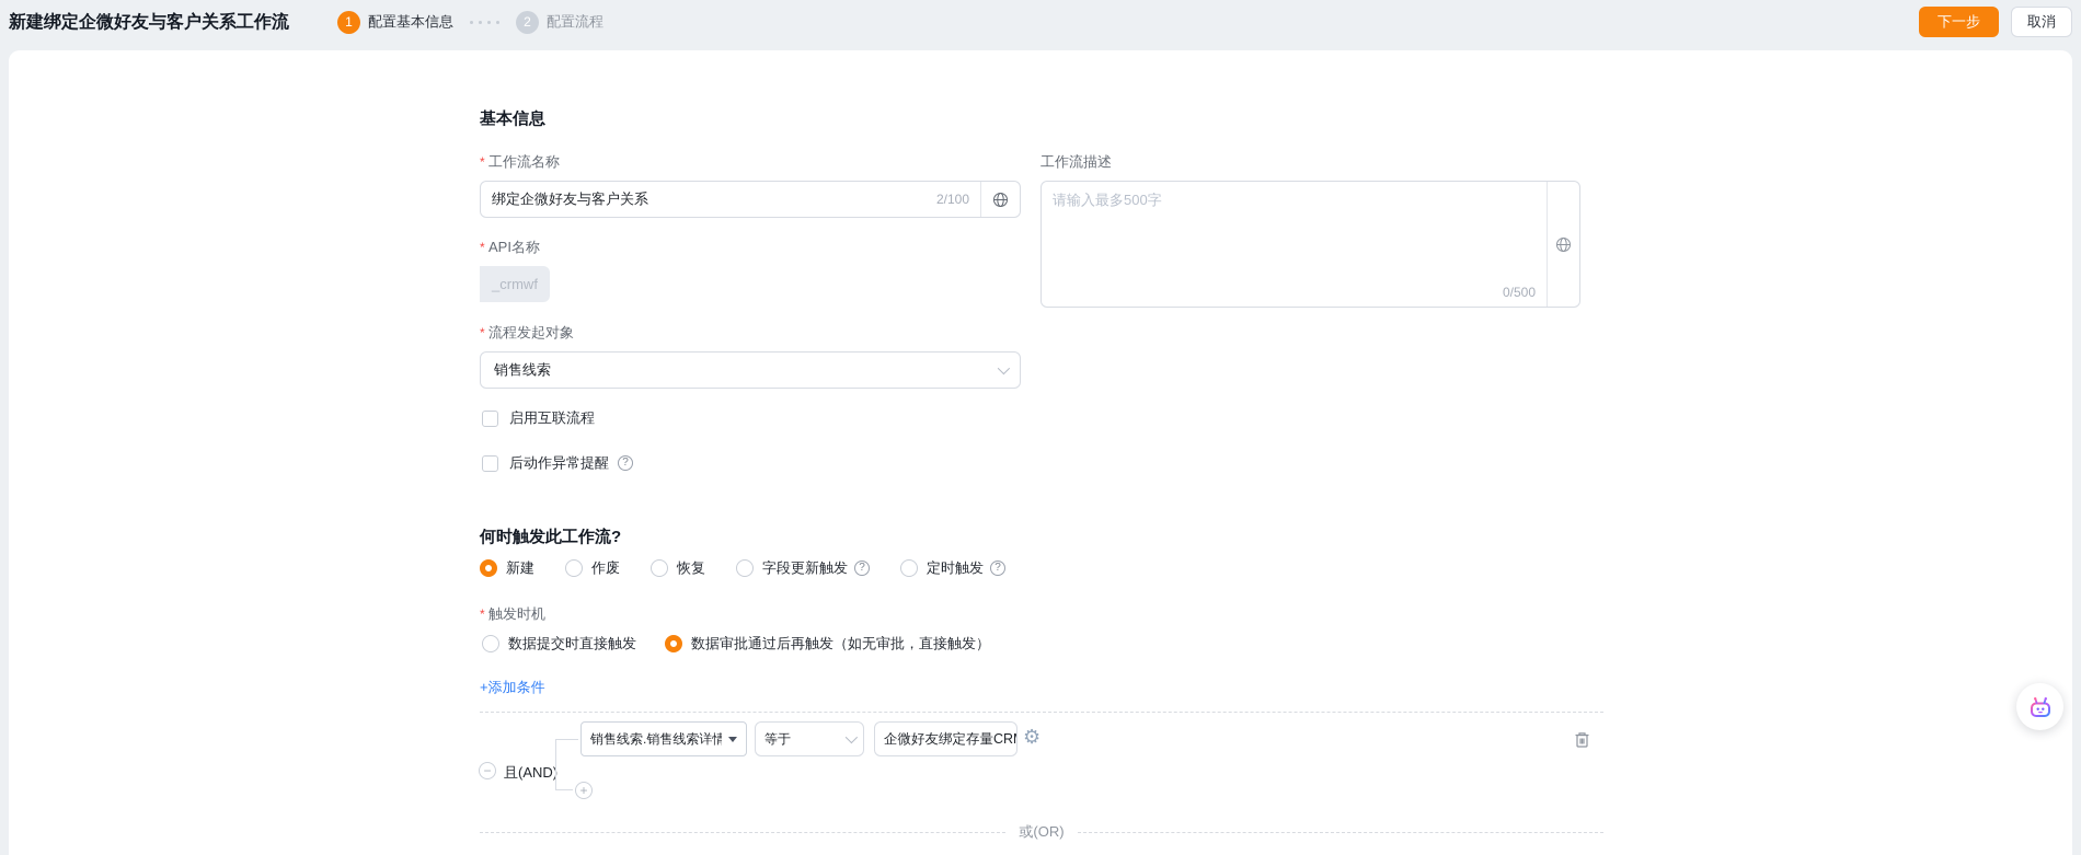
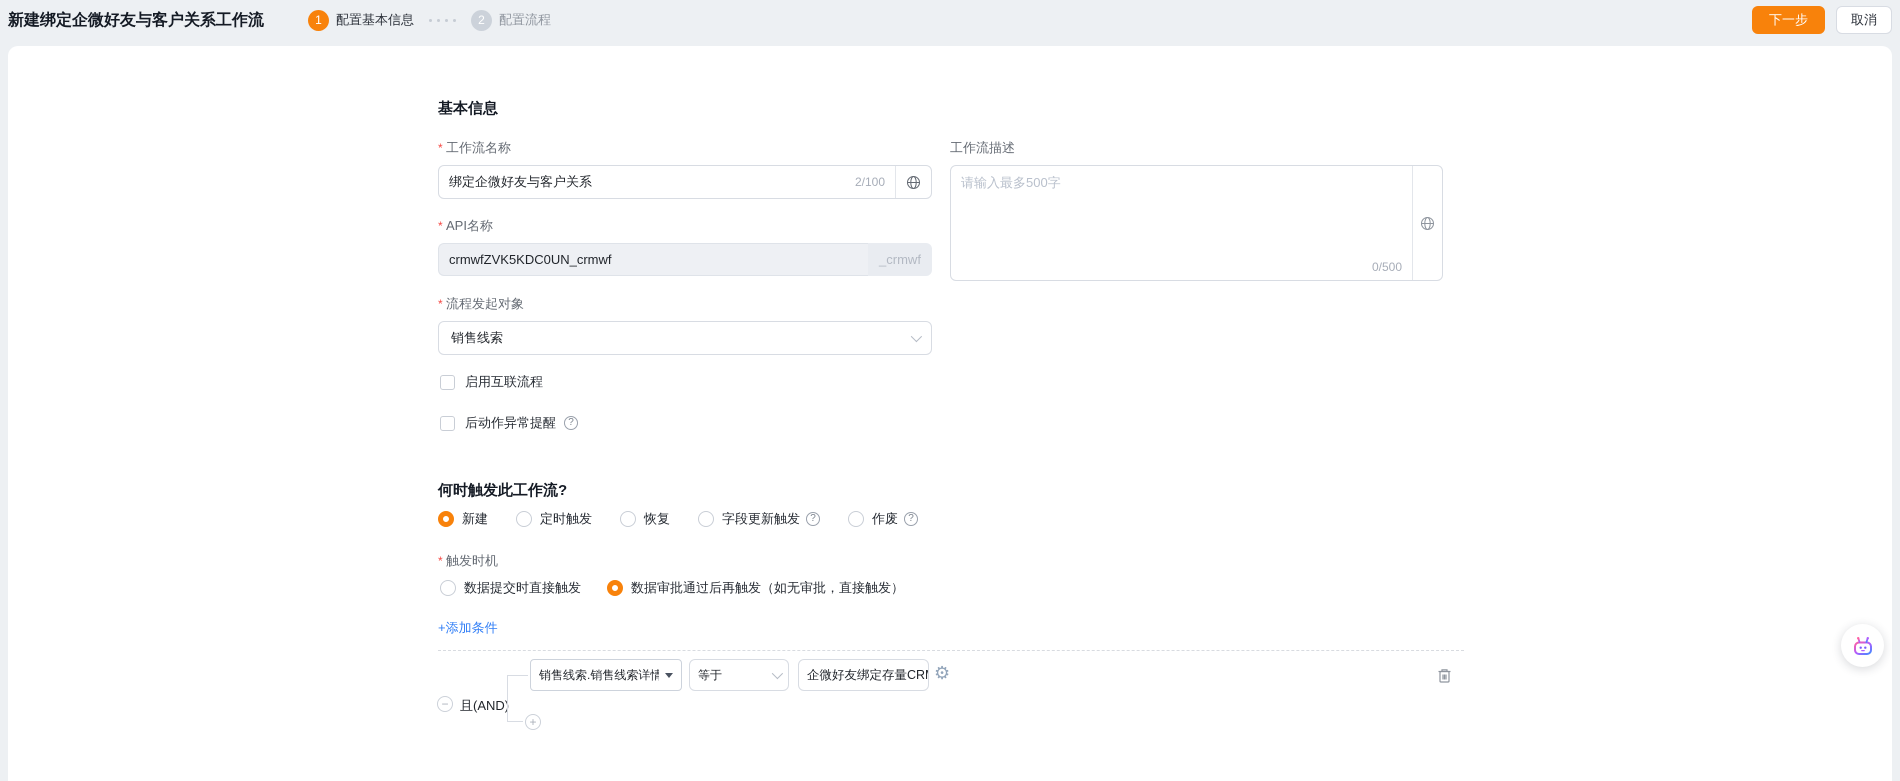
  新建绑定企微好友与客户关系工作流
  1
  配置基本信息
  2
  配置流程
  下一步
  取消
  基本信息
  工作流名称
  绑定企微好友与客户关系
  2/100
  API名称
+ crmwfZVK5KDC0UN_crmwf
  _crmwf
  流程发起对象
  销售线索
  启用互联流程
  后动作异常提醒
  ?
  工作流描述
  请输入最多500字
  0/500
  何时触发此工作流?
  新建
- 作废
+ 定时触发
  恢复
  字段更新触发
  ?
- 定时触发
+ 作废
  ?
  触发时机
  数据提交时直接触发
  数据审批通过后再触发（如无审批，直接触发）
  +添加条件
  −
  且(AND
  销售线索.销售线索详情
  等于
  企微好友绑定存量CR
  ⚙
  +
- 或(OR)
